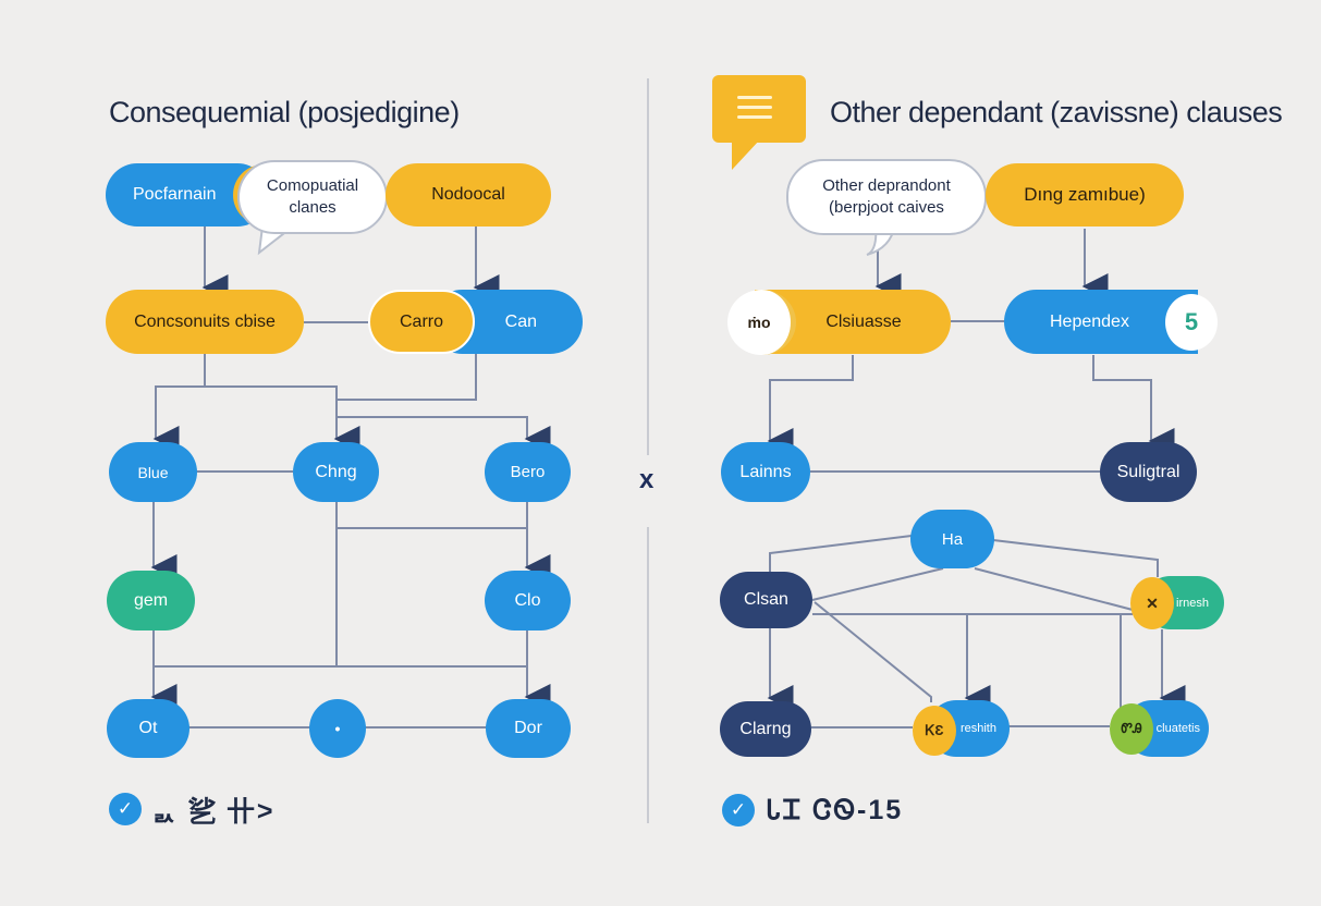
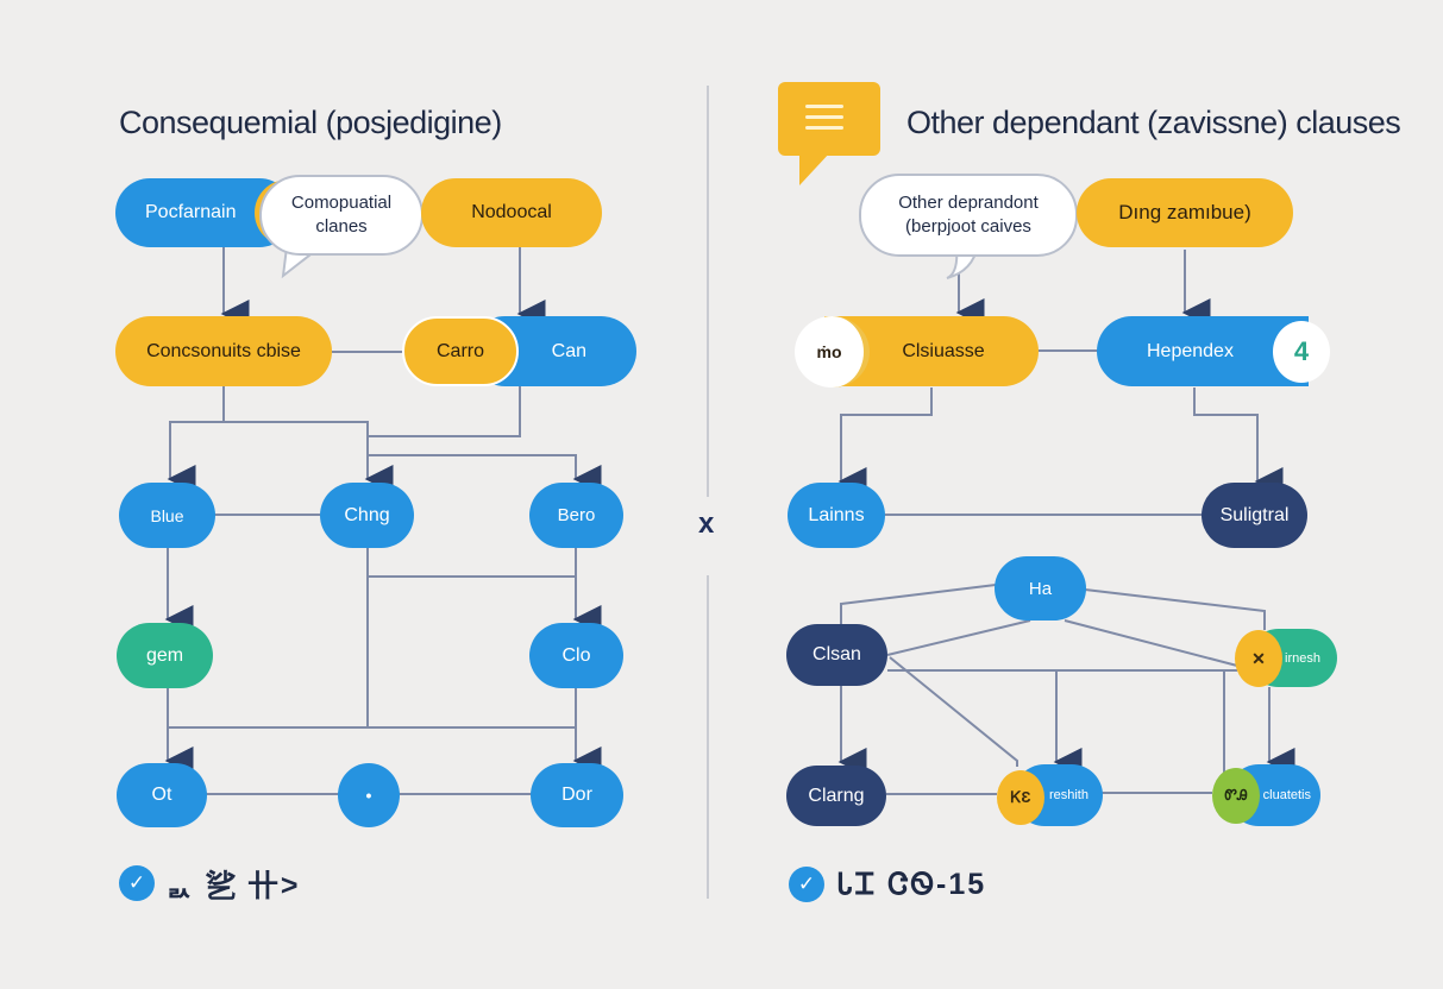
  Consequemial (posjedigine)
  Other dependant (zavissne) clauses
  x
  Pocfarnain
  Comopuatial
  clanes
  Nodoocal
  Concsonuits cbise
  Can
  Carro
  Blue
  Chng
  Bero
  gem
  Clo
  Ot
  •
  Dor
  ✓
  ᆳ 乷 卄>
  Other deprandont
  (berpjoot caives
  Dıng zamıbue)
  Clsiuasse
  ṁo
  Hependex
- 5
+ 4
  Lainns
  Suligtral
  Ha
  Clsan
  irnesh
  ✕
  Clarng
  reshith
  ᏦƐ
  cluatetis
  ᏛᎯ
  ✓
  ᏓᏆ ᏣᏫ-15
